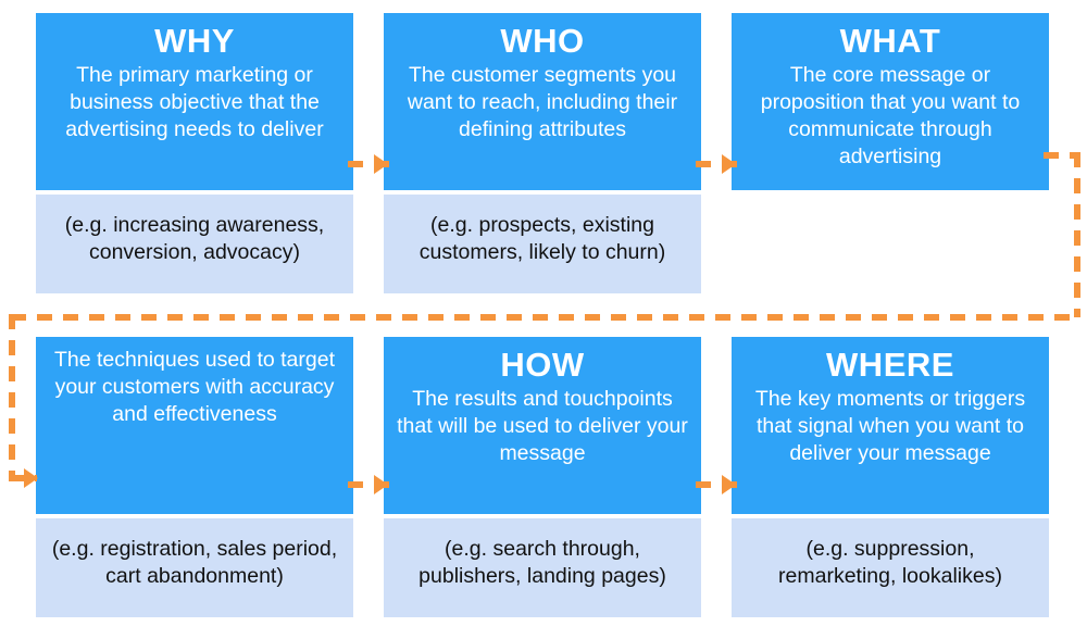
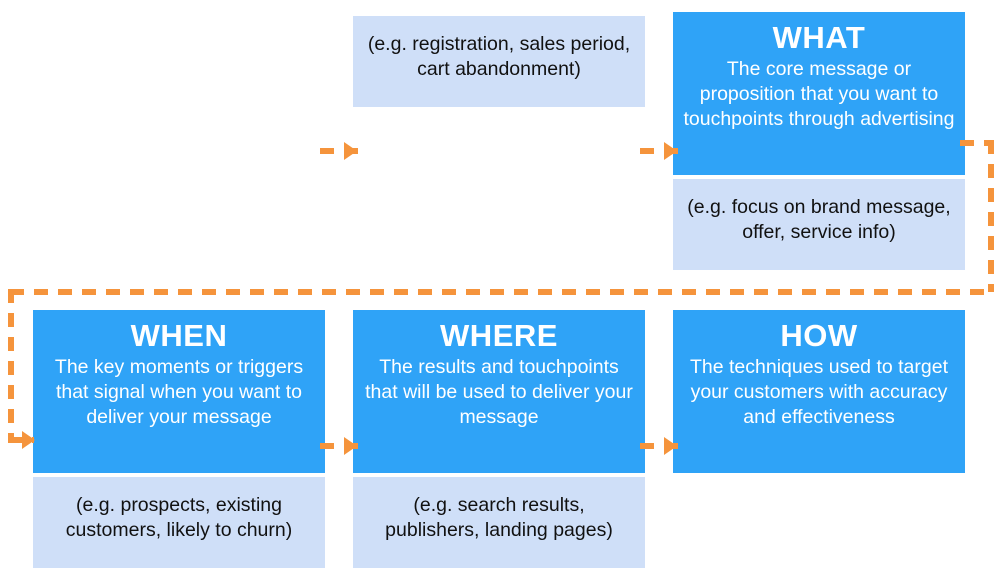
- WHY
- The primary marketing or business objective that the advertising needs to deliver
- (e.g. increasing awareness, conversion, advocacy)
- WHO
- The customer segments you want to reach, including their defining attributes
- (e.g. prospects, existing customers, likely to churn)
+ (e.g. registration, sales period, cart abandonment)
  WHAT
- The core message or proposition that you want to communicate through advertising
+ The core message or proposition that you want to touchpoints through advertising
+ (e.g. focus on brand message, offer, service info)
+ WHEN
- The techniques used to target your customers with accuracy and effectiveness
+ The key moments or triggers that signal when you want to deliver your message
- (e.g. registration, sales period, cart abandonment)
+ (e.g. prospects, existing customers, likely to churn)
- HOW
+ WHERE
  The results and touchpoints that will be used to deliver your message
- (e.g. search through, publishers, landing pages)
+ (e.g. search results, publishers, landing pages)
- WHERE
+ HOW
- The key moments or triggers that signal when you want to deliver your message
+ The techniques used to target your customers with accuracy and effectiveness
- (e.g. suppression, remarketing, lookalikes)
